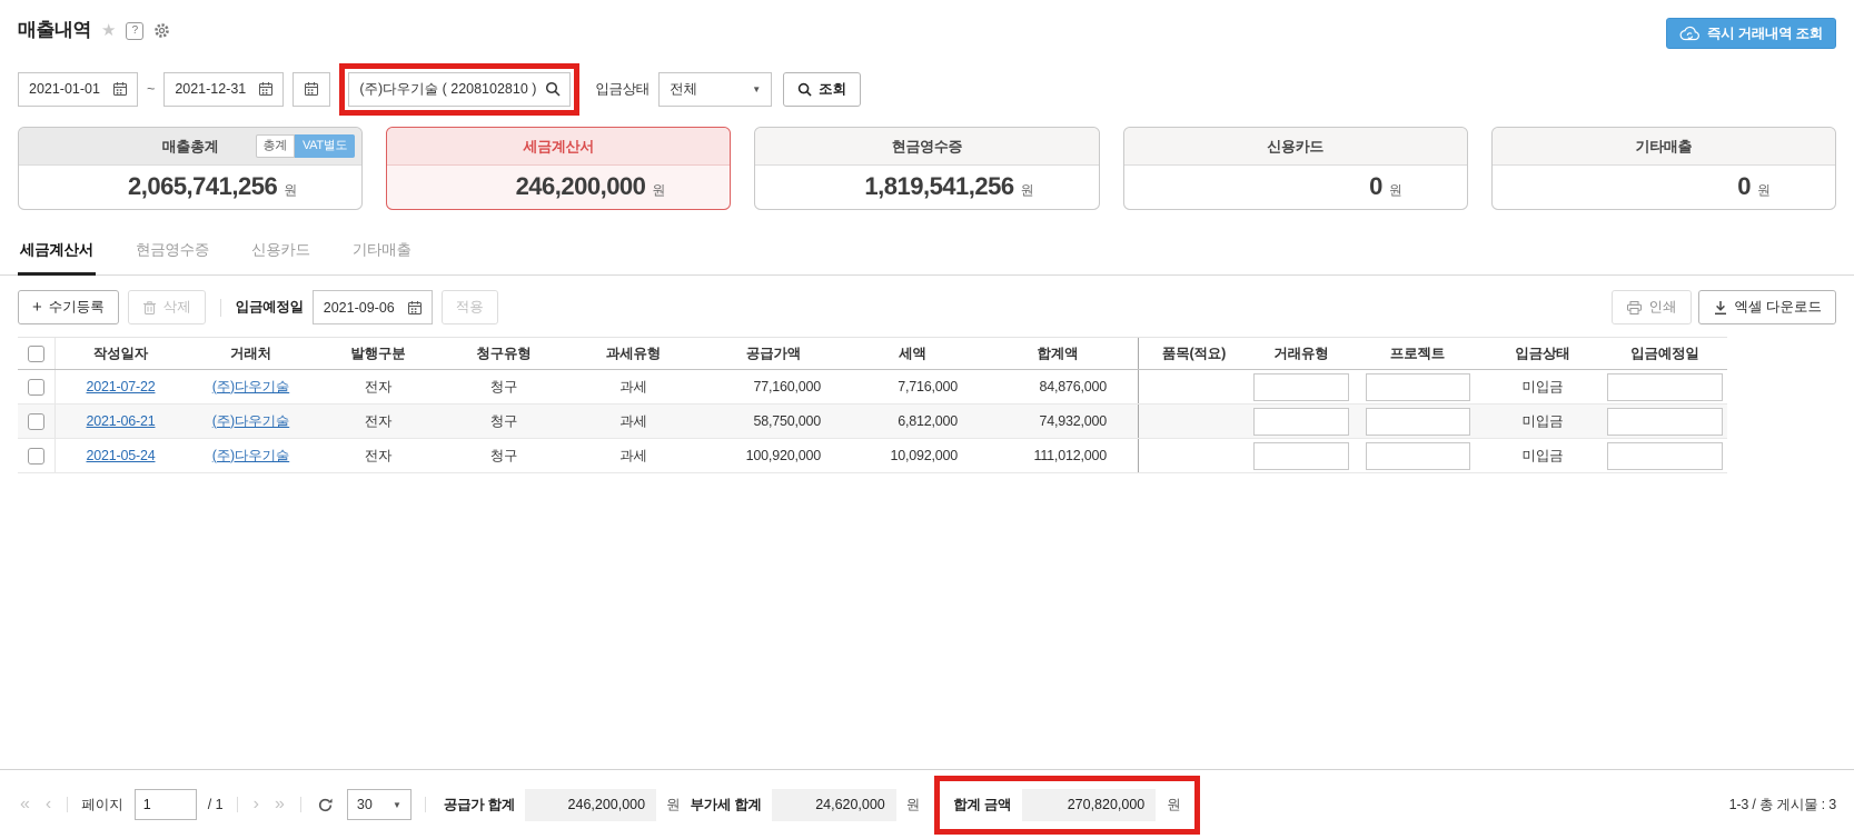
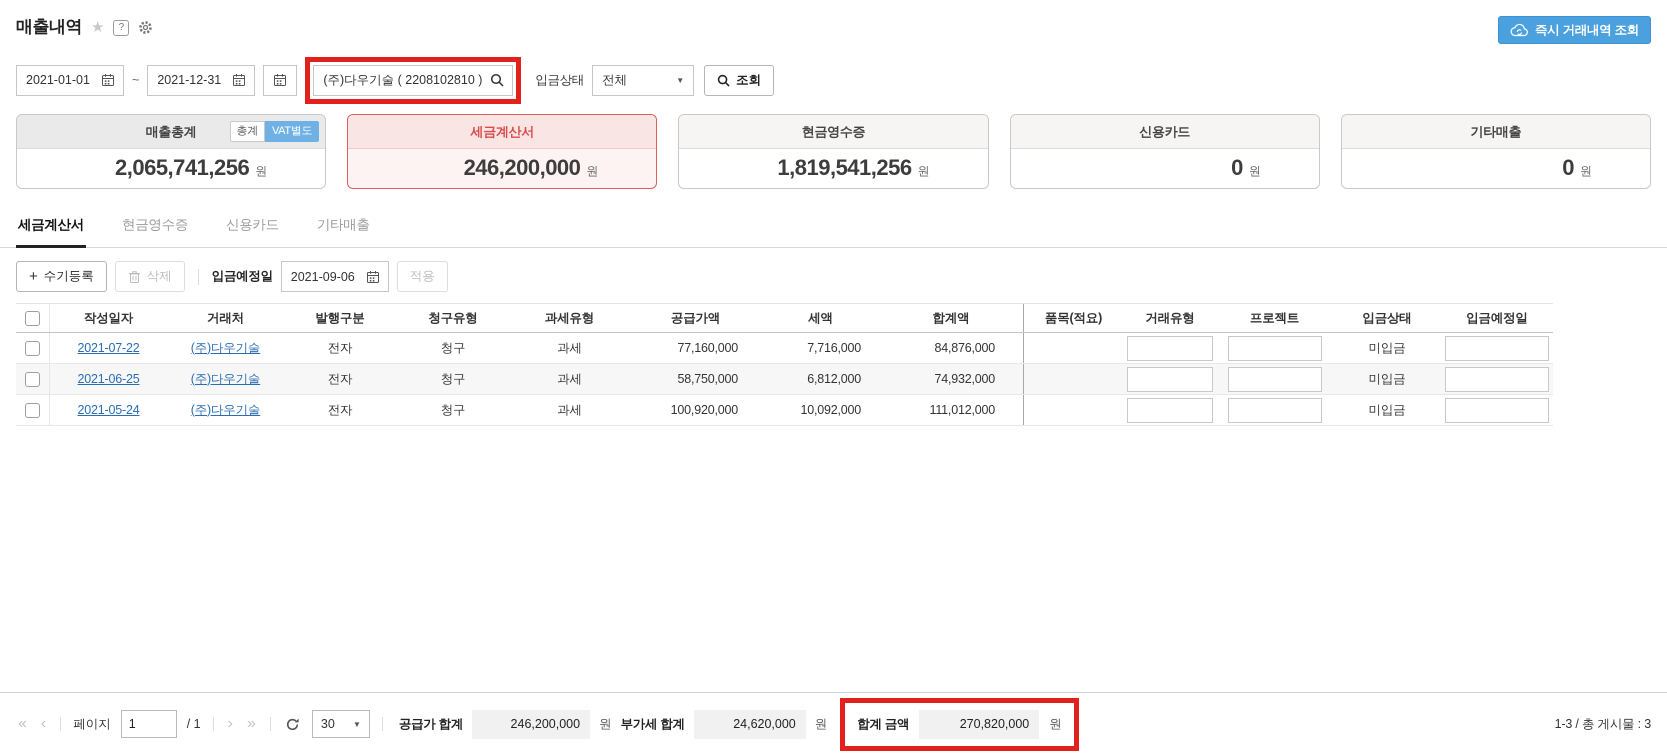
  매출내역
  ★
  ?
  즉시 거래내역 조회
  2021-01-01
  ~
  2021-12-31
  (주)다우기술 ( 2208102810 )
  입금상태
  전체
  ▼
  조회
  매출총계
  총계
  VAT별도
  2,065,741,256
  원
  세금계산서
  246,200,000
  원
  현금영수증
  1,819,541,256
  원
  신용카드
  0
  원
  기타매출
  0
  원
  세금계산서
  현금영수증
  신용카드
  기타매출
  +
  수기등록
  삭제
  입금예정일
  2021-09-06
  적용
- 인쇄
- 엑셀 다운로드
  작성일자
  거래처
  발행구분
  청구유형
  과세유형
  공급가액
  세액
  합계액
  품목(적요)
  거래유형
  프로젝트
  입금상태
  입금예정일
  2021-07-22
  (주)다우기술
  전자
  청구
  과세
  77,160,000
  7,716,000
  84,876,000
  미입금
- 2021-06-21
+ 2021-06-25
  (주)다우기술
  전자
  청구
  과세
  58,750,000
  6,812,000
  74,932,000
  미입금
  2021-05-24
  (주)다우기술
  전자
  청구
  과세
  100,920,000
  10,092,000
  111,012,000
  미입금
  «
  ‹
  페이지
  1
  / 1
  ›
  »
  30
  ▼
  공급가 합계
  246,200,000
  원
  부가세 합계
  24,620,000
  원
  합계 금액
  270,820,000
  원
  1-3 / 총 게시물 : 3
